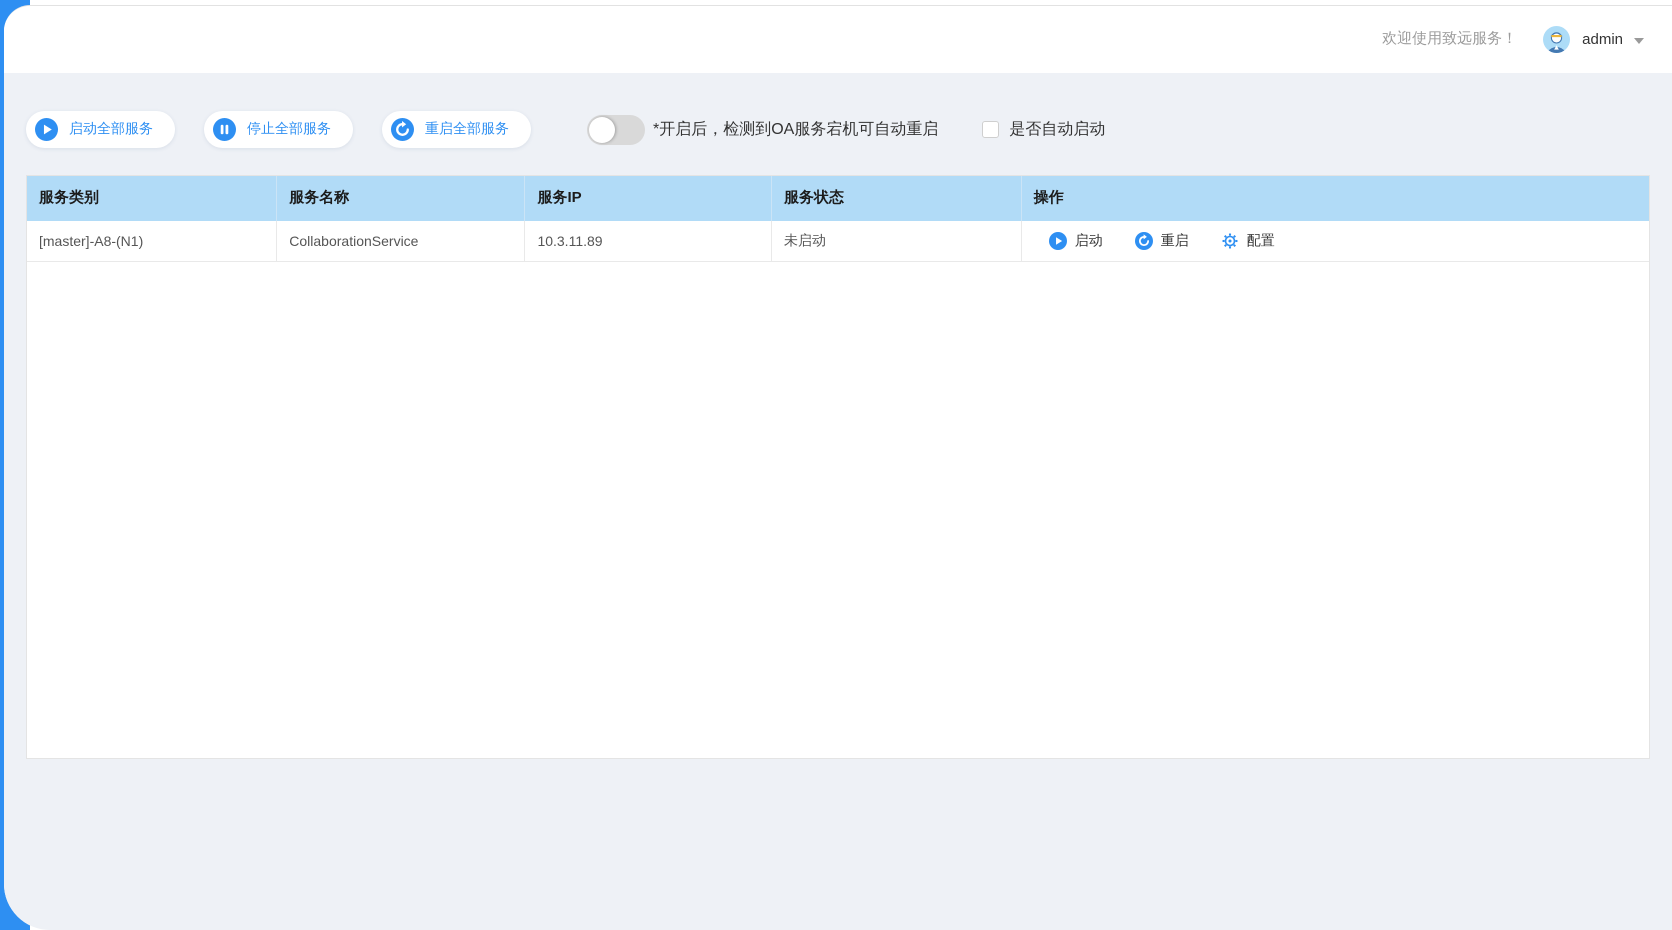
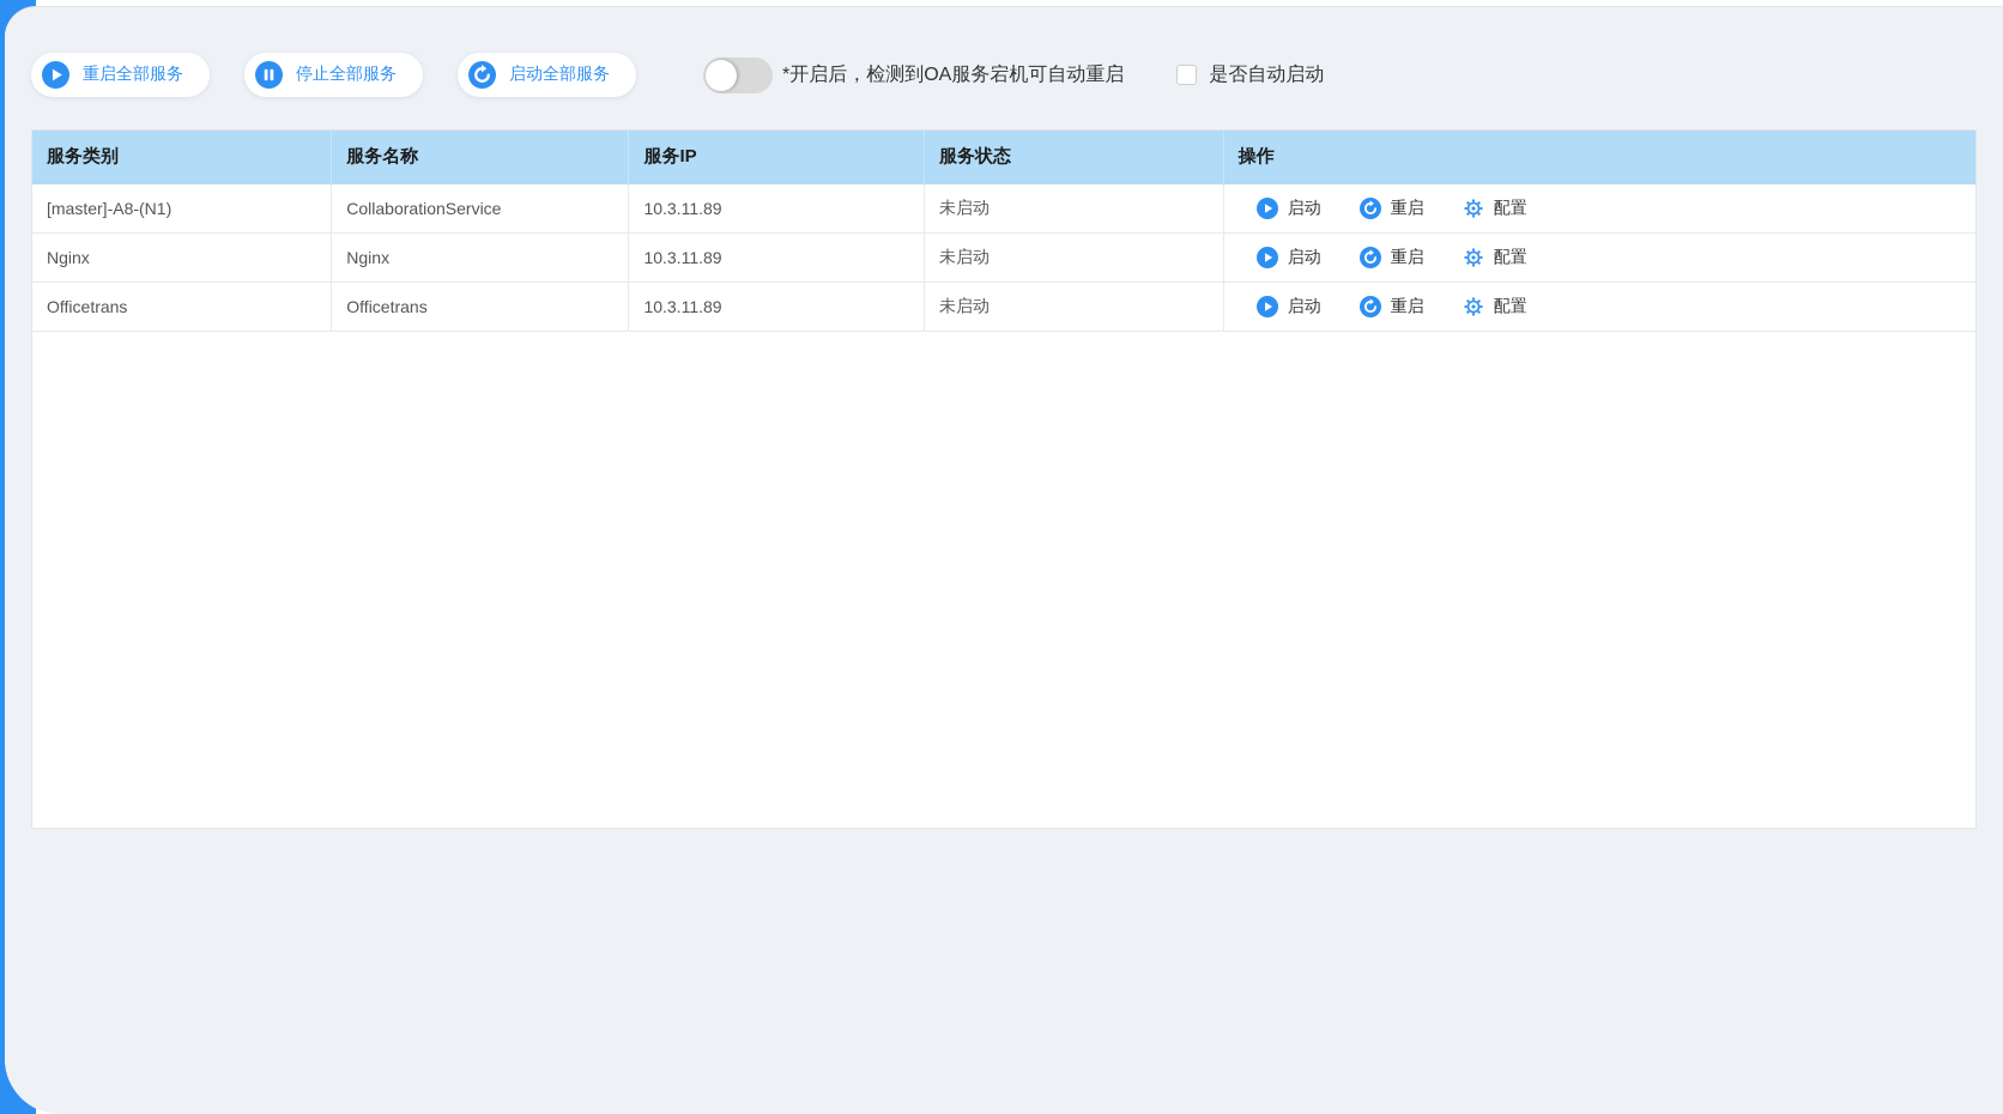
- 欢迎使用致远服务！
- admin
- 启动全部服务
+ 重启全部服务
  停止全部服务
- 重启全部服务
+ 启动全部服务
  *开启后，检测到OA服务宕机可自动重启
  是否自动启动
  服务类别	服务名称	服务IP	服务状态	操作
  [master]-A8-(N1)	CollaborationService	10.3.11.89	未启动	启动 重启 配置
+ Nginx	Nginx	10.3.11.89	未启动	启动 重启 配置
+ Officetrans	Officetrans	10.3.11.89	未启动	启动 重启 配置
